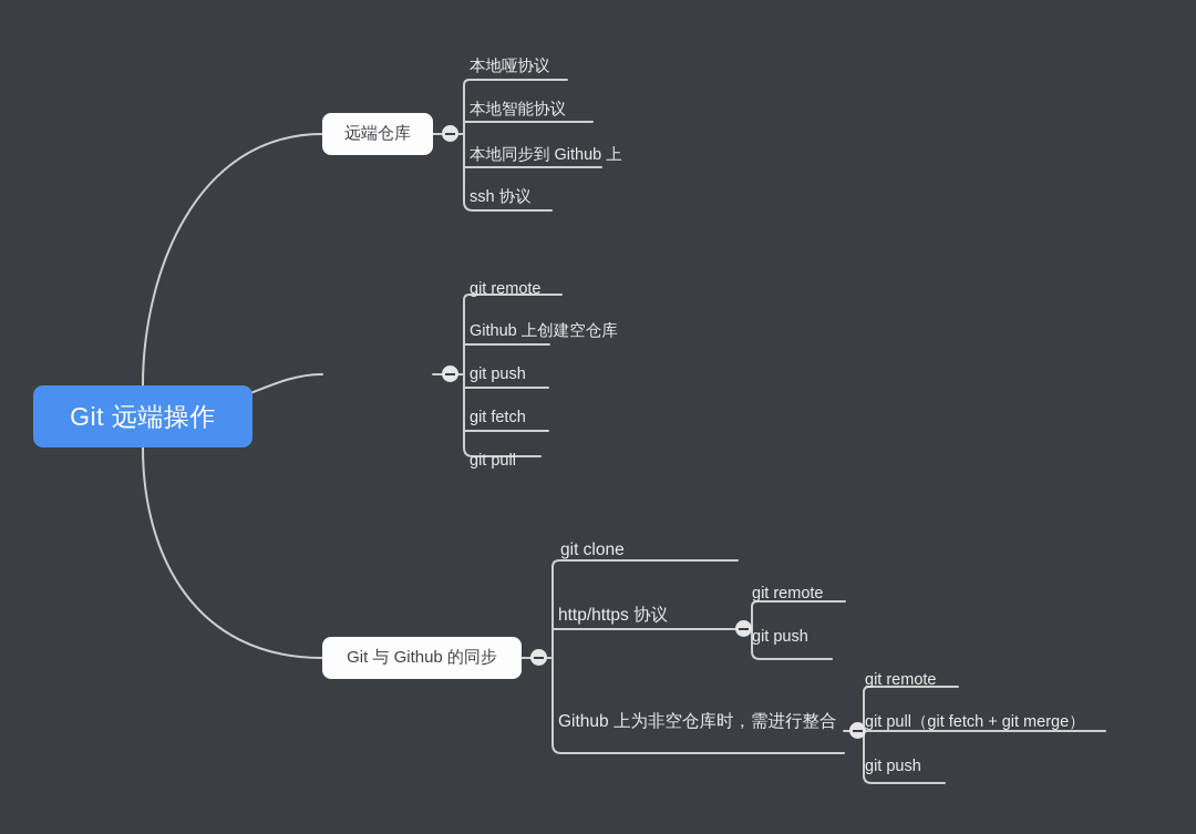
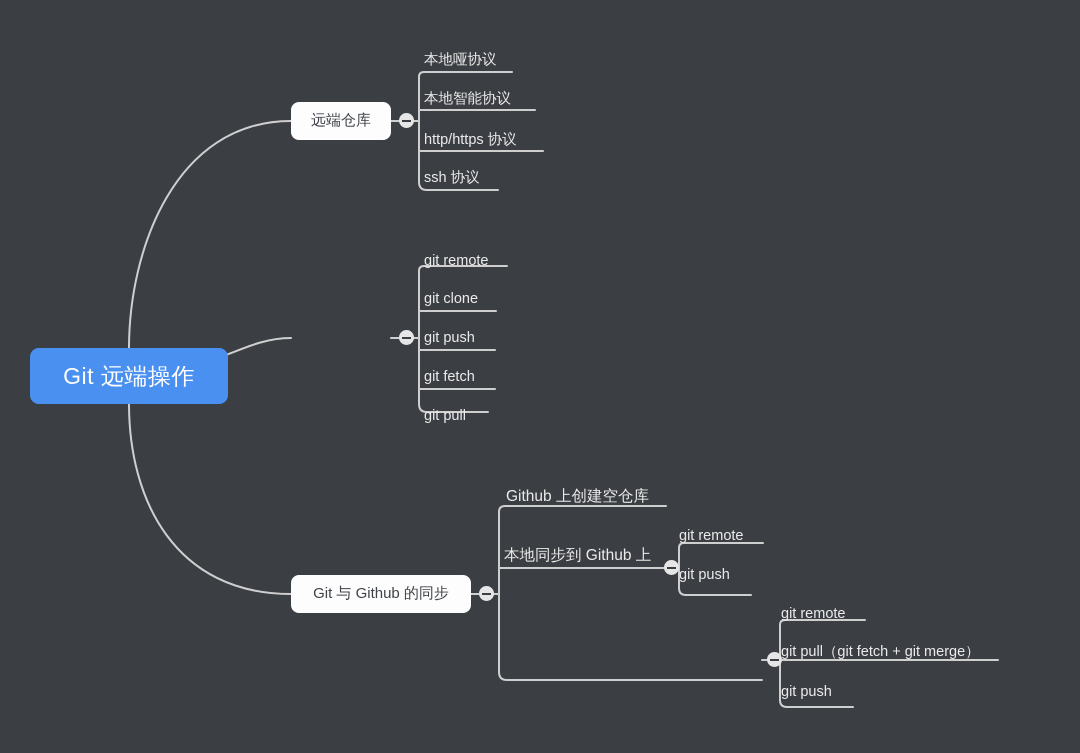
  Git 远端操作
  远端仓库
  本地哑协议
  本地智能协议
- 本地同步到 Github 上
+ http/https 协议
  ssh 协议
  git remote
- Github 上创建空仓库
+ git clone
  git push
  git fetch
  git pull
  Git 与 Github 的同步
- git clone
+ Github 上创建空仓库
- http/https 协议
+ 本地同步到 Github 上
  git remote
  git push
- Github 上为非空仓库时，需进行整合
  git remote
  git pull（git fetch + git merge）
  git push
